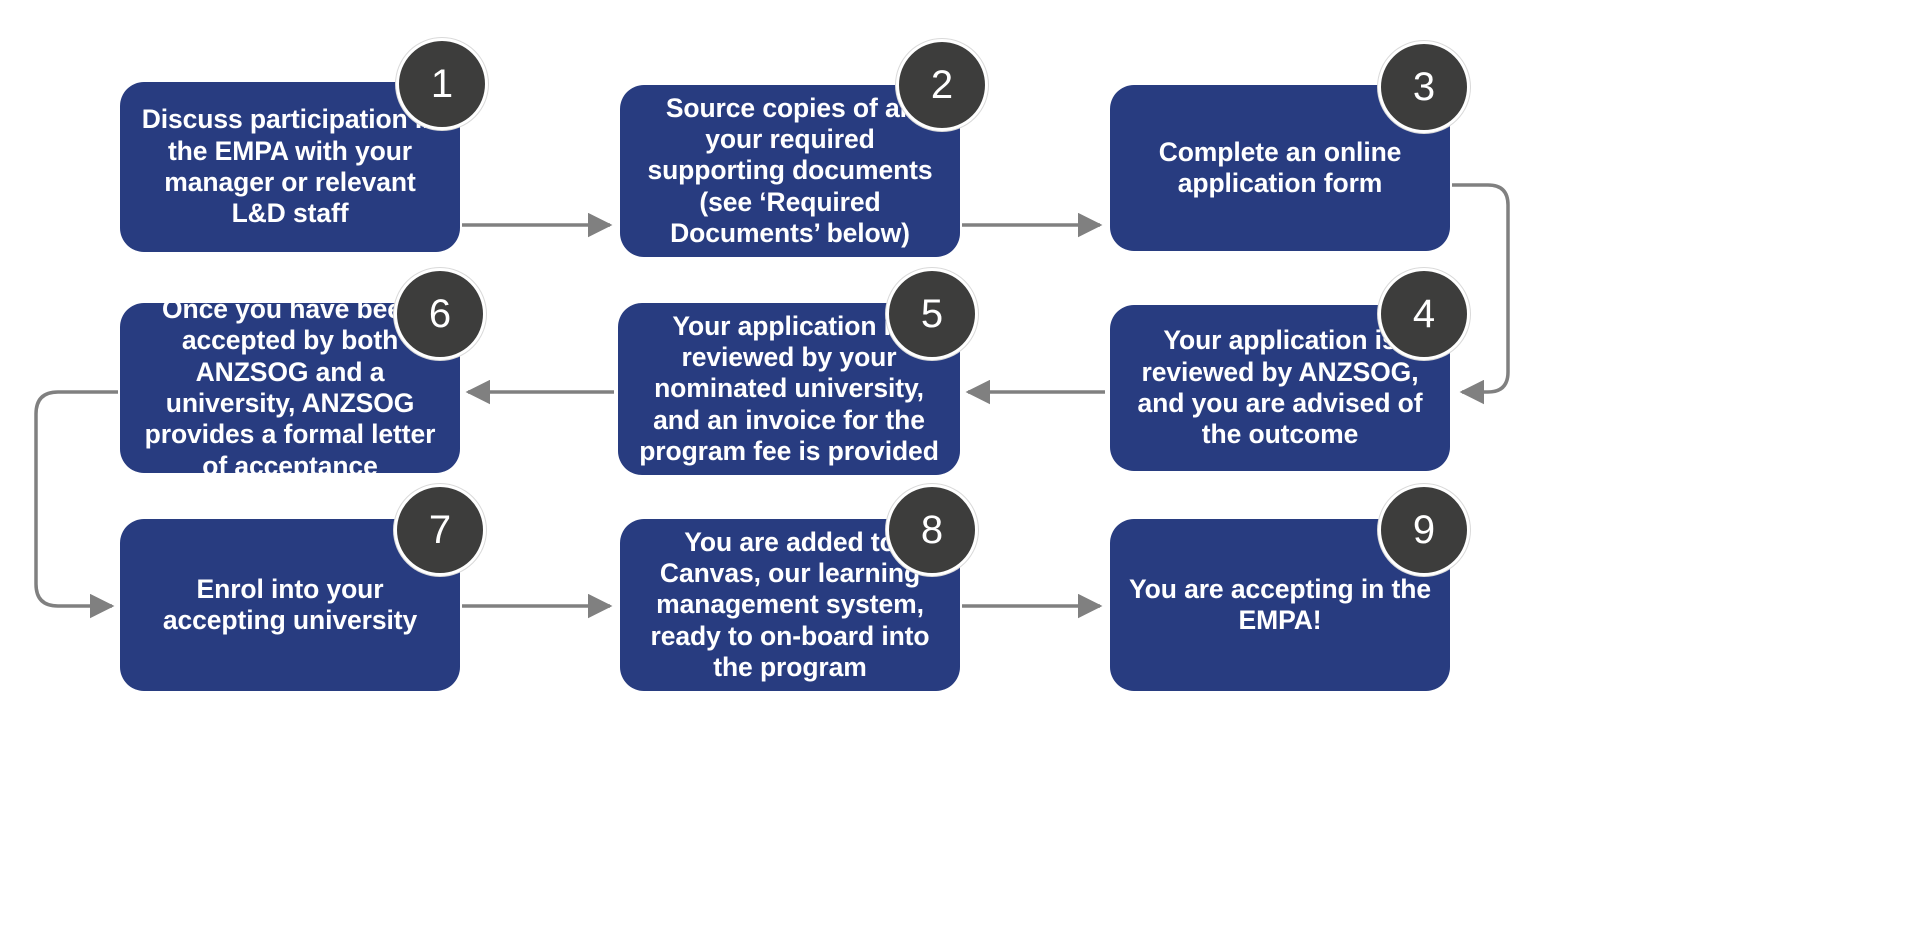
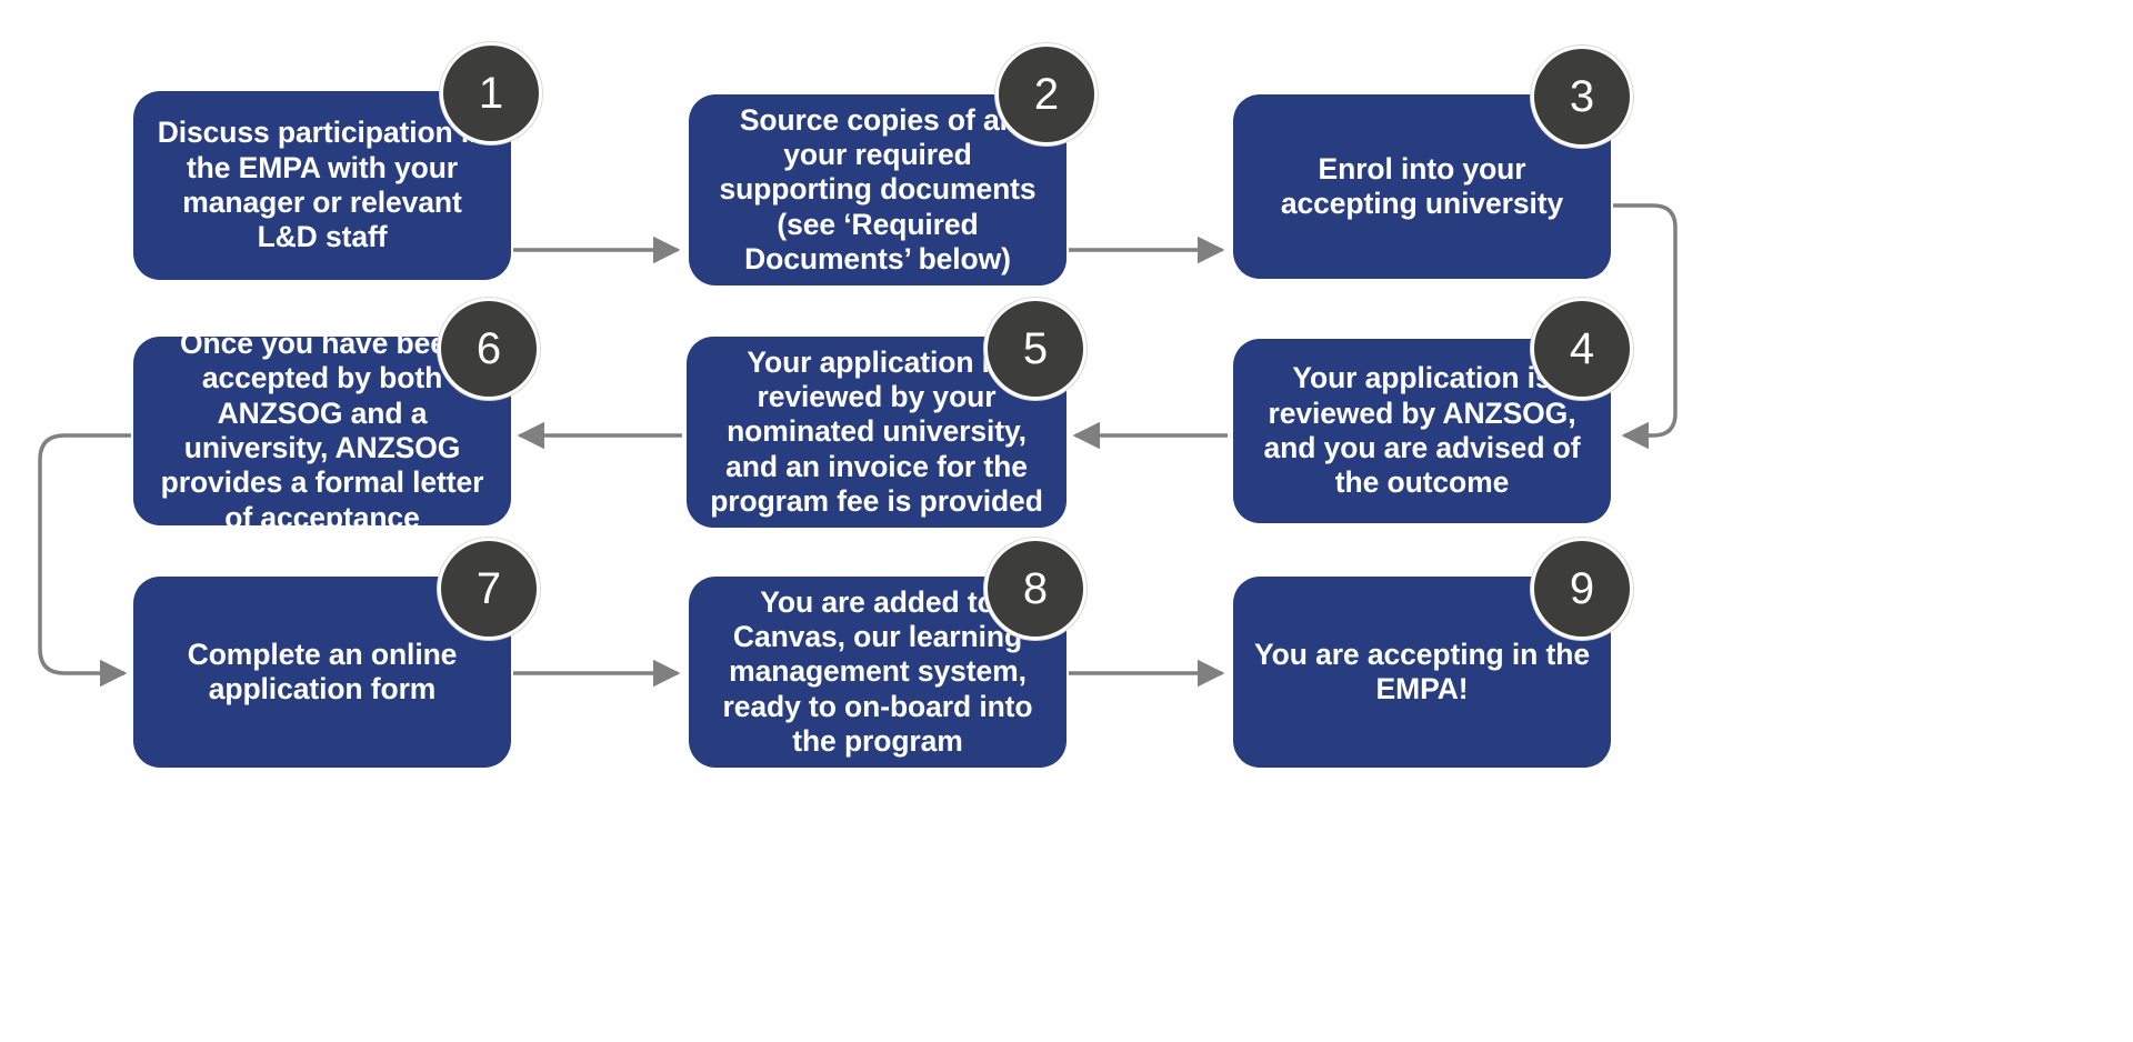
  Discuss participation the EMPA with your manager or relevant L&D staff
  1
  Source copies of a your required supporting documents (see ‘Required Documents’ below)
  2
- Complete an online application form
+ Enrol into your accepting university
  3
  Your application i reviewed by ANZSOG, and you are advised of the outcome
  4
  Your application reviewed by your nominated university, and an invoice for the program fee is provided
  5
  Once you have be accepted by both ANZSOG and a university, ANZSOG provides a formal letter of acceptance
  6
- Enrol into your accepting university
+ Complete an online application form
  7
  You are added t Canvas, our learning management system, ready to on-board into the program
  8
  You are accepting in the EMPA!
  9
